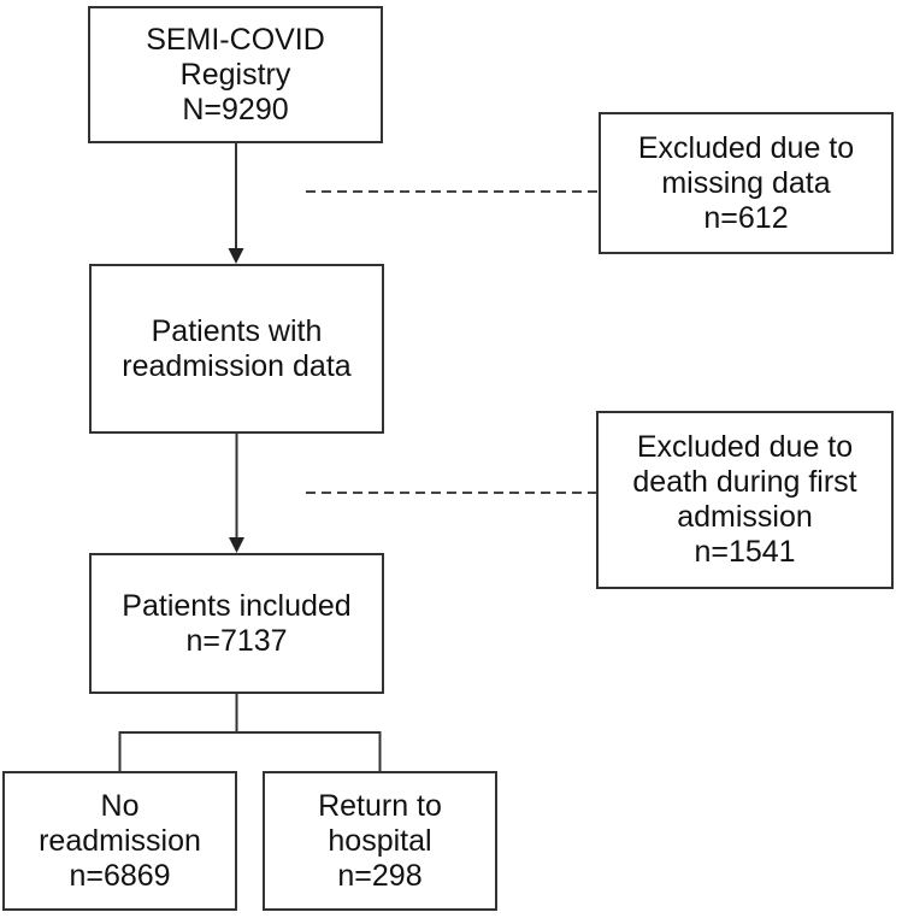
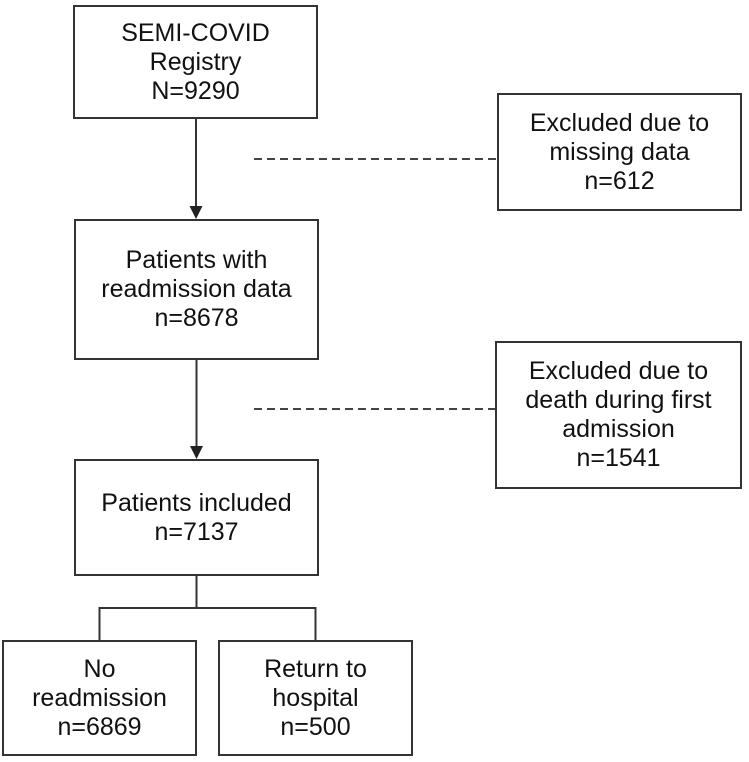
  SEMI-COVID
  Registry
  N=9290
  Excluded due to
  missing data
  n=612
  Patients with
  readmission data
+ n=8678
  Excluded due to
  death during first
  admission
  n=1541
  Patients included
  n=7137
  No
  readmission
  n=6869
  Return to
  hospital
- n=298
+ n=500
